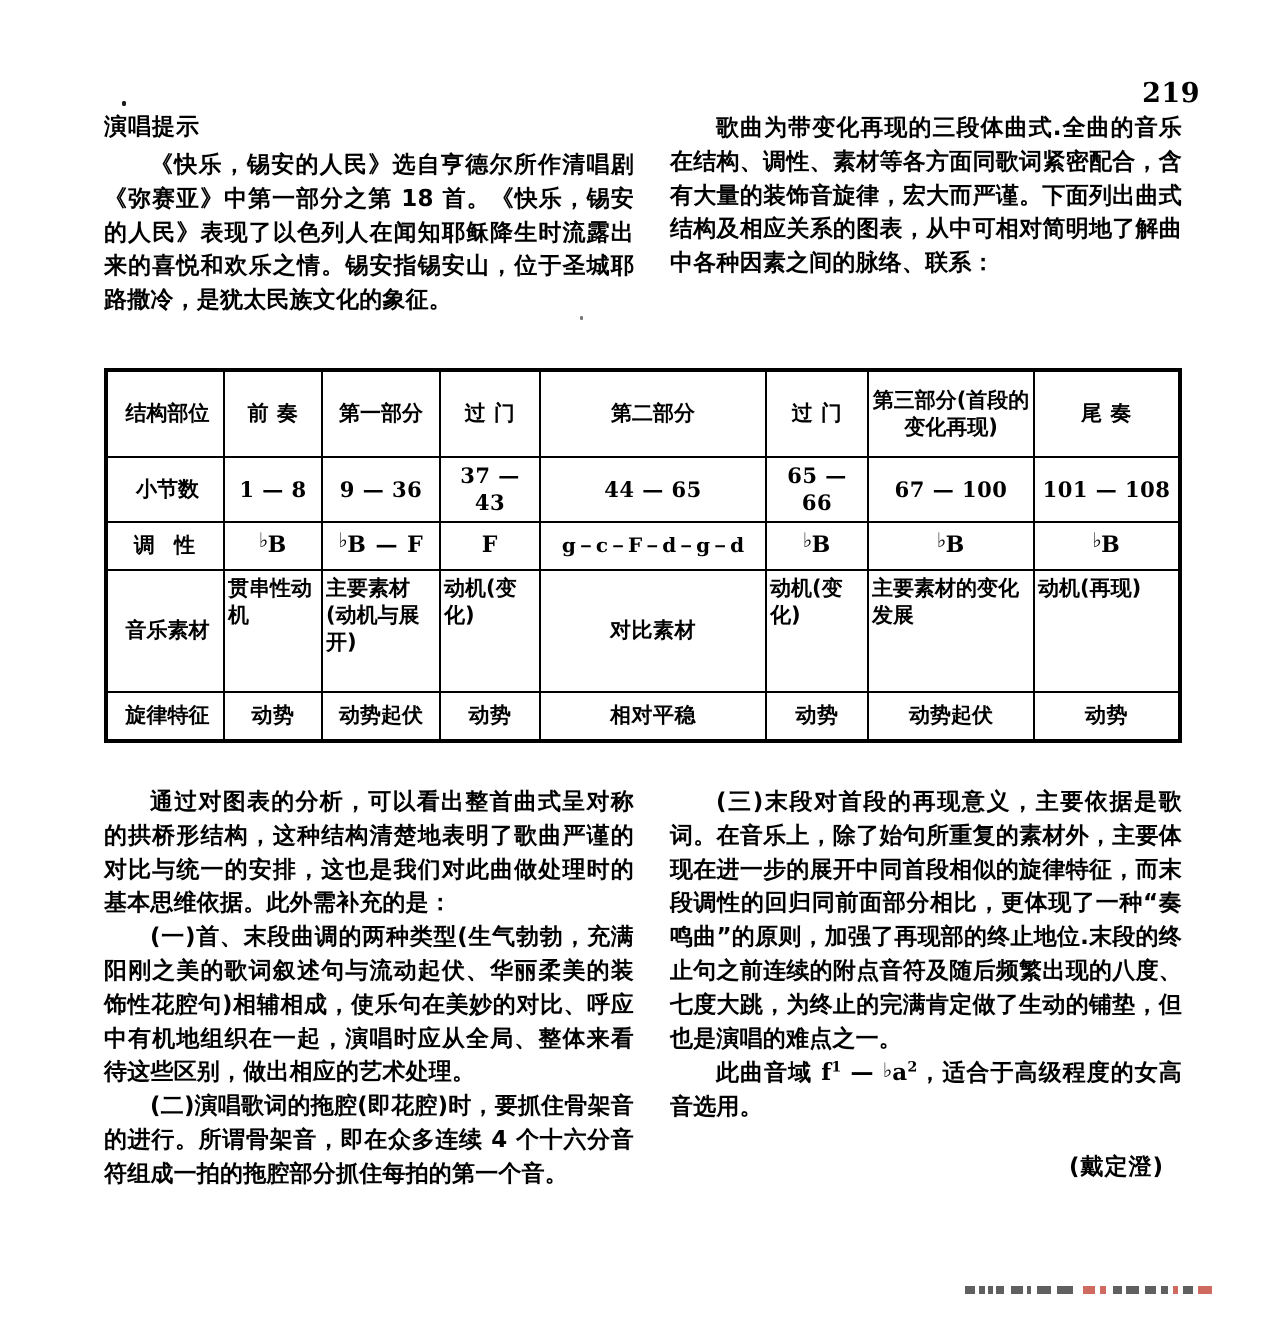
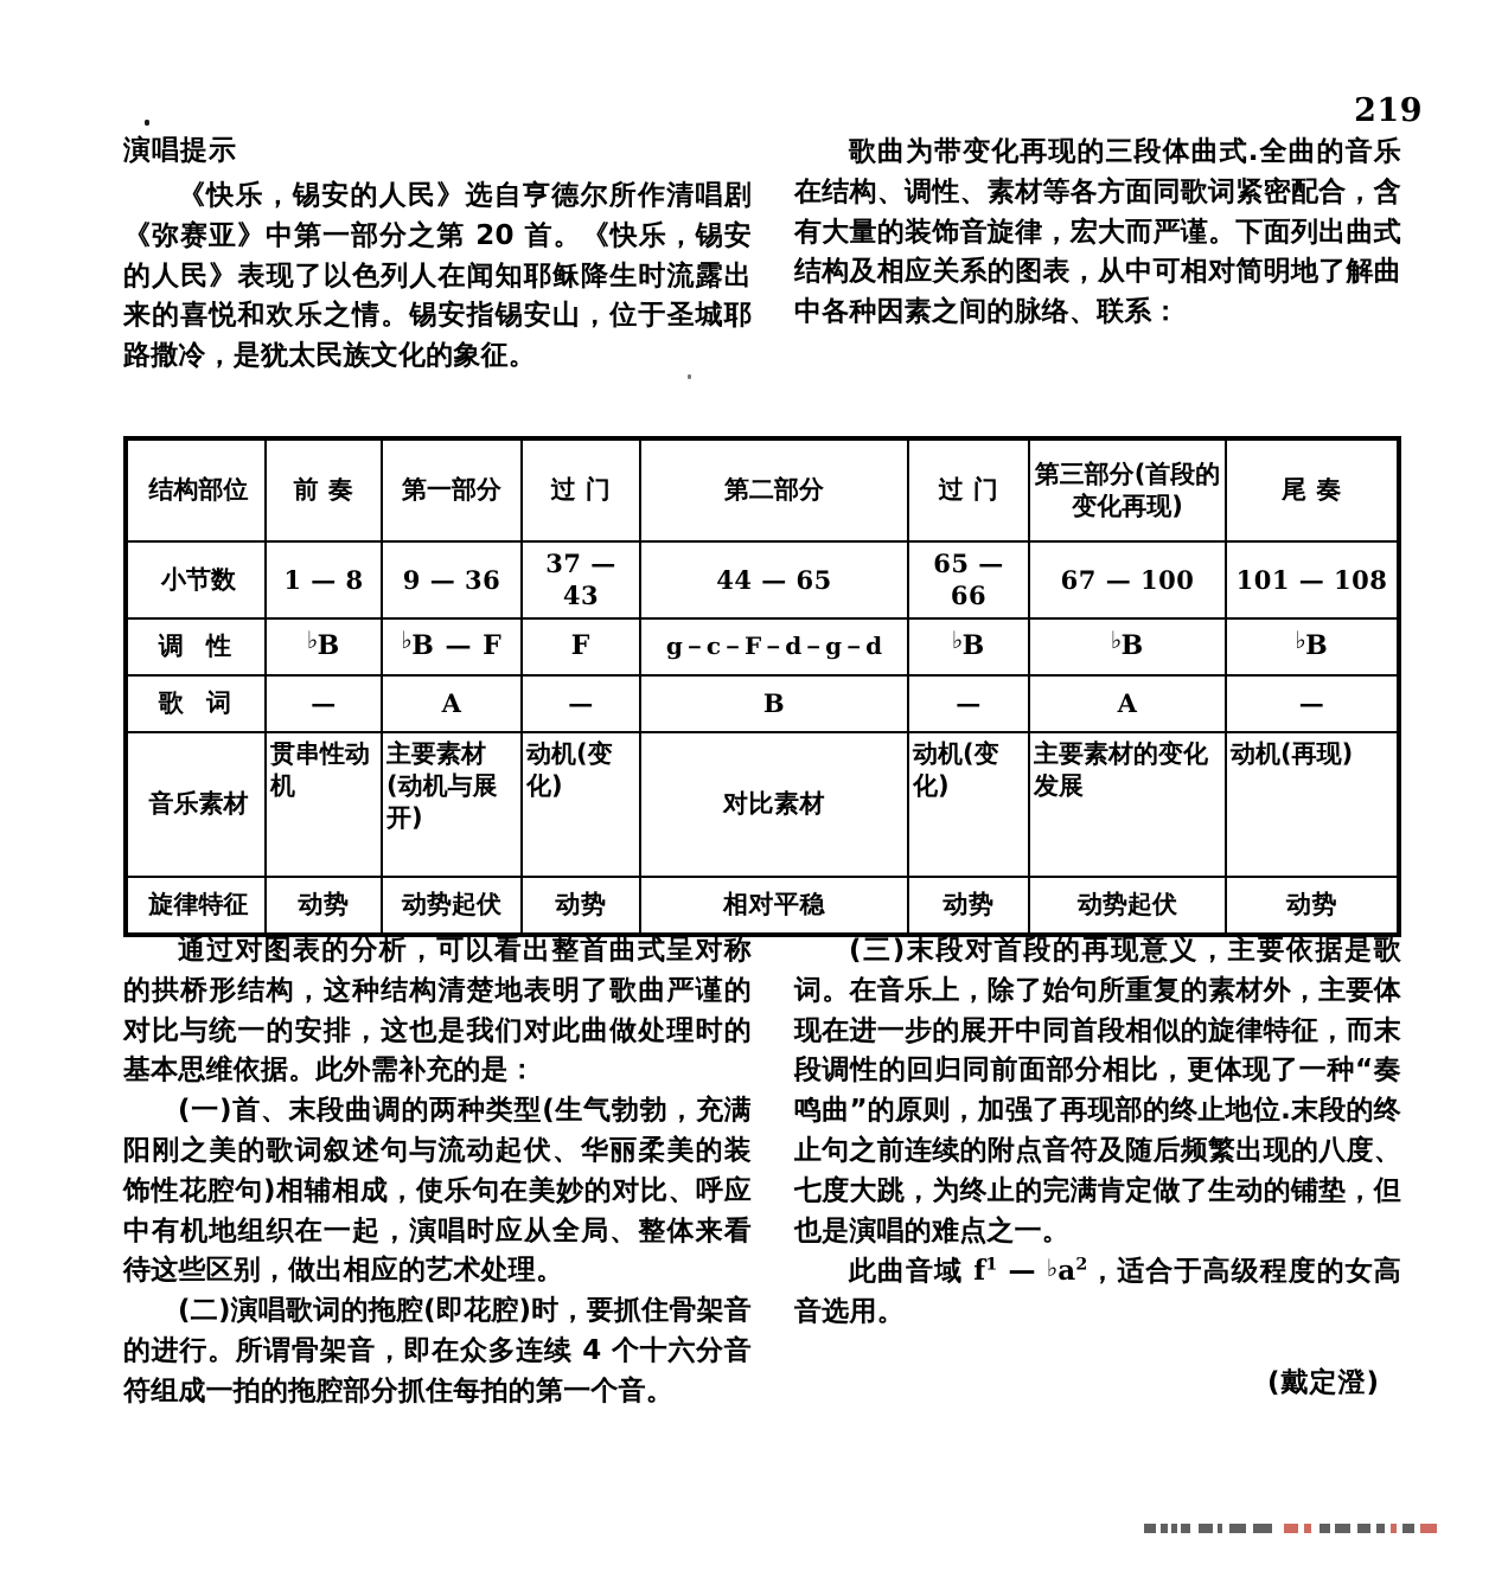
  219
  演唱提示
- 《快乐，锡安的人民》选自亨德尔所作清唱剧《弥赛亚》中第一部分之第 18 首。《快乐，锡安的人民》表现了以色列人在闻知耶稣降生时流露出来的喜悦和欢乐之情。锡安指锡安山，位于圣城耶路撒冷，是犹太民族文化的象征。
+ 《快乐，锡安的人民》选自亨德尔所作清唱剧《弥赛亚》中第一部分之第 20 首。《快乐，锡安的人民》表现了以色列人在闻知耶稣降生时流露出来的喜悦和欢乐之情。锡安指锡安山，位于圣城耶路撒冷，是犹太民族文化的象征。
  歌曲为带变化再现的三段体曲式.全曲的音乐在结构、调性、素材等各方面同歌词紧密配合，含有大量的装饰音旋律，宏大而严谨。下面列出曲式结构及相应关系的图表，从中可相对简明地了解曲中各种因素之间的脉络、联系：
  结构部位	前 奏	第一部分	过 门	第二部分	过 门	第三部分(首段的变化再现)	尾 奏
  小节数	1 — 8	9 — 36	37 — 43	44 — 65	65 — 66	67 — 100	101 — 108
  调 性	♭B	♭B — F	F	g－c－F－d－g－d	♭B	♭B	♭B
+ 歌 词	—	A	—	B	—	A	—
  音乐素材	贯串性动机	主要素材(动机与展开)	动机(变化)	对比素材	动机(变化)	主要素材的变化发展	动机(再现)
  旋律特征	动势	动势起伏	动势	相对平稳	动势	动势起伏	动势
  通过对图表的分析，可以看出整首曲式呈对称的拱桥形结构，这种结构清楚地表明了歌曲严谨的对比与统一的安排，这也是我们对此曲做处理时的基本思维依据。此外需补充的是：
  (一)首、末段曲调的两种类型(生气勃勃，充满阳刚之美的歌词叙述句与流动起伏、华丽柔美的装饰性花腔句)相辅相成，使乐句在美妙的对比、呼应中有机地组织在一起，演唱时应从全局、整体来看待这些区别，做出相应的艺术处理。
  (二)演唱歌词的拖腔(即花腔)时，要抓住骨架音的进行。所谓骨架音，即在众多连续 4 个十六分音符组成一拍的拖腔部分抓住每拍的第一个音。
  (三)末段对首段的再现意义，主要依据是歌词。在音乐上，除了始句所重复的素材外，主要体现在进一步的展开中同首段相似的旋律特征，而末段调性的回归同前面部分相比，更体现了一种“奏鸣曲”的原则，加强了再现部的终止地位.末段的终止句之前连续的附点音符及随后频繁出现的八度、七度大跳，为终止的完满肯定做了生动的铺垫，但也是演唱的难点之一。
  此曲音域 f1 — ♭a2，适合于高级程度的女高音选用。
  (戴定澄)
